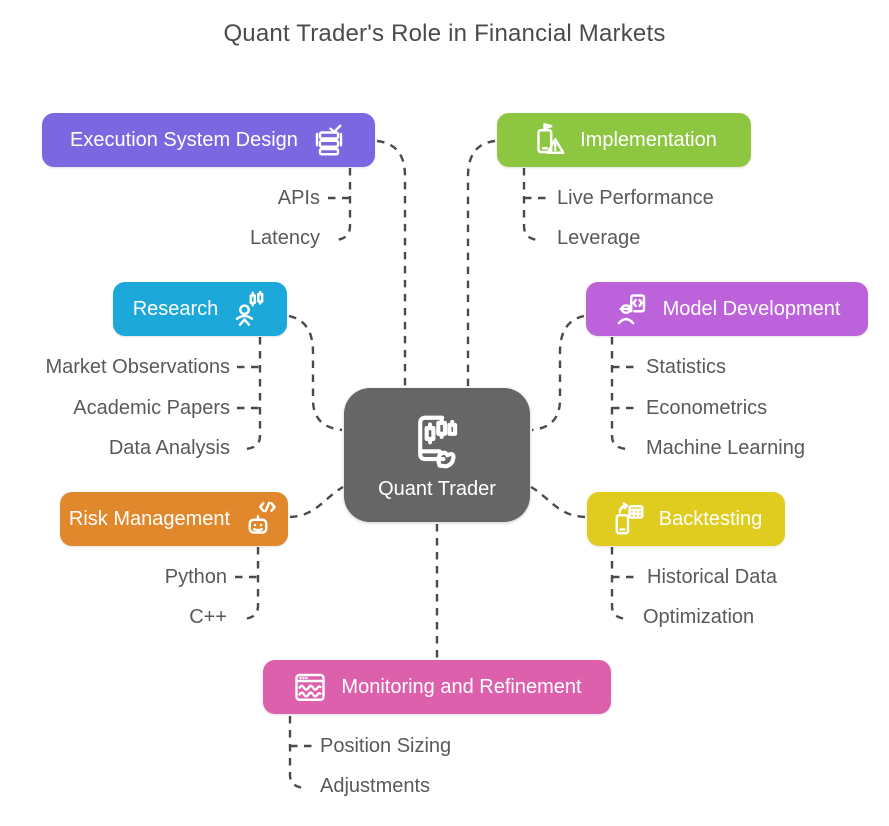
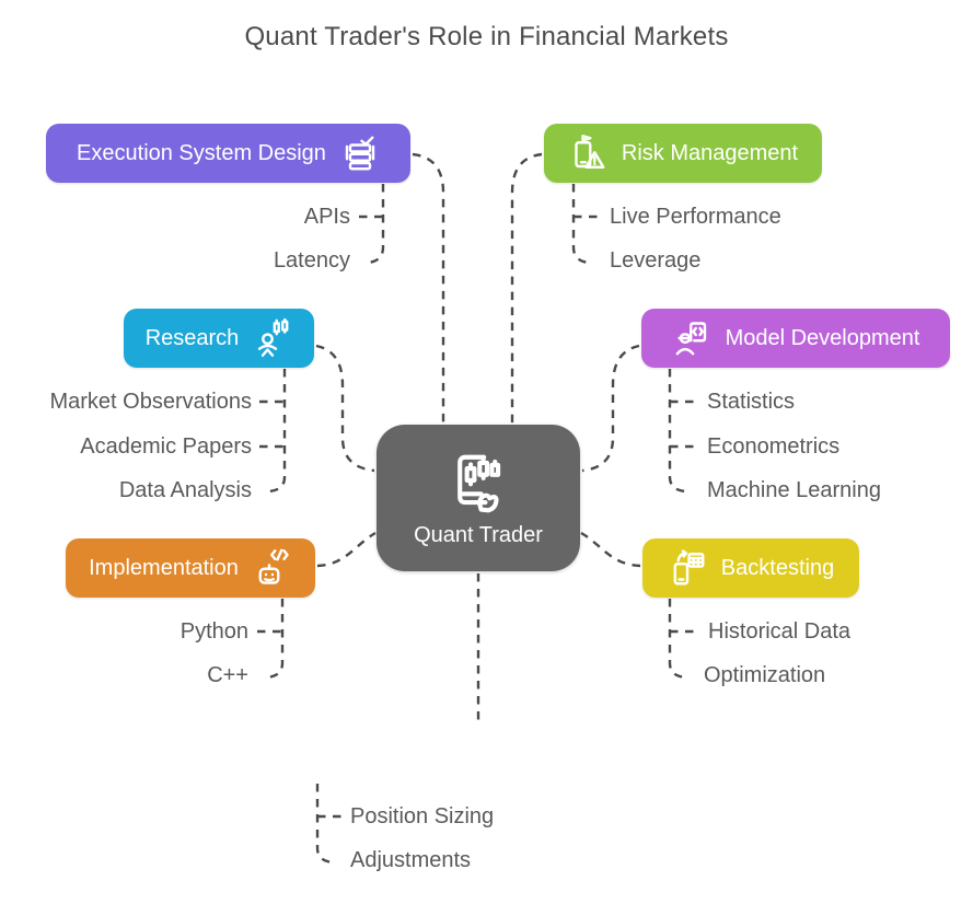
  Quant Trader's Role in Financial Markets
  Execution System Design
- Implementation
+ Risk Management
  Research
  Model Development
- Risk Management
+ Implementation
  Backtesting
- Monitoring and Refinement
  Quant Trader
  APIs
  Latency
  Live Performance
  Leverage
  Market Observations
  Academic Papers
  Data Analysis
  Statistics
  Econometrics
  Machine Learning
  Python
  C++
  Historical Data
  Optimization
  Position Sizing
  Adjustments
